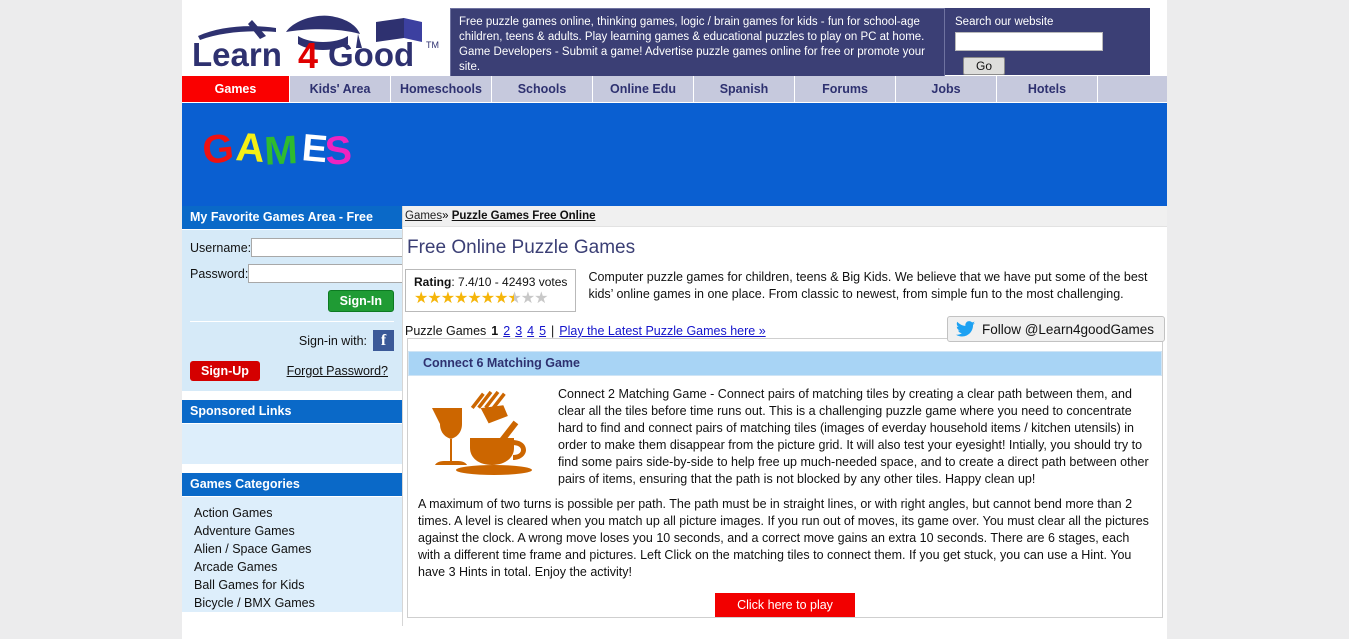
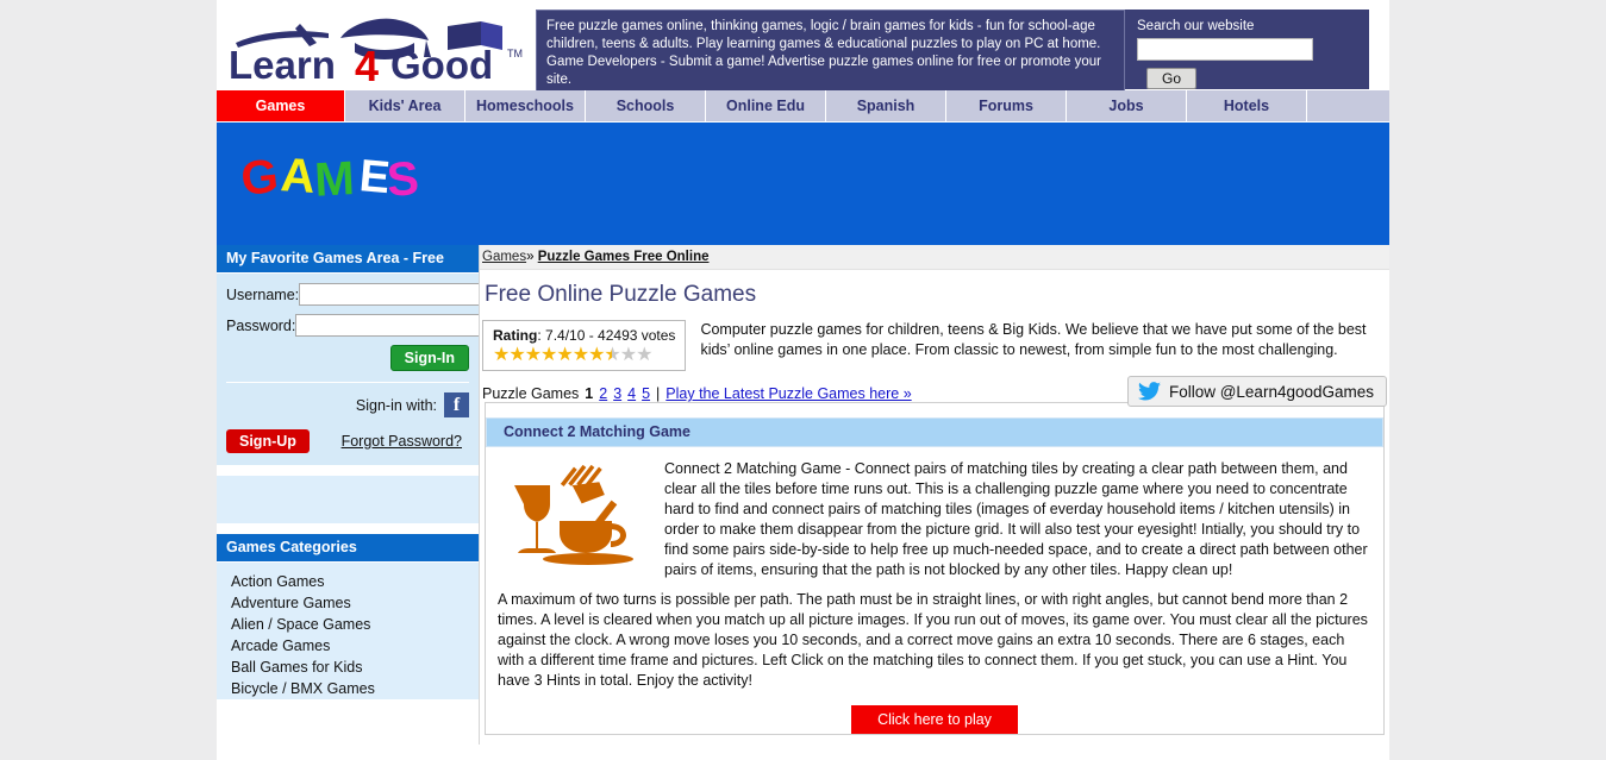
  Learn
  4
  Good
  TM
  Free puzzle games online, thinking games, logic / brain games for kids - fun for school-age children, teens & adults. Play learning games & educational puzzles to play on PC at home. Game Developers - Submit a game! Advertise puzzle games online for free or promote your site.
  Search our website
  Go
  Games
  Kids' Area
  Homeschools
  Schools
  Online Edu
  Spanish
  Forums
  Jobs
  Hotels
  My Favorite Games Area - Free
  Username:
  Password:
  Sign-In
  Sign-in with:
  f
  Sign-Up
  Forgot Password?
- Sponsored Links
  Games Categories
  Action Games
  Adventure Games
  Alien / Space Games
  Arcade Games
  Ball Games for Kids
  Bicycle / BMX Games
  Games» Puzzle Games Free Online
  Free Online Puzzle Games
  Rating: 7.4/10 - 42493 votes
  ★
  ★
  ★
  ★
  ★
  ★
  ★
  ★
  ★
  ★
  Computer puzzle games for children, teens & Big Kids. We believe that we have put some of the best kids’ online games in one place. From classic to newest, from simple fun to the most challenging.
  Puzzle Games
  1
  2
  3
  4
  5
  |
  Play the Latest Puzzle Games here »
  Follow @Learn4goodGames
- Connect 6 Matching Game
+ Connect 2 Matching Game
  Connect 2 Matching Game - Connect pairs of matching tiles by creating a clear path between them, and clear all the tiles before time runs out. This is a challenging puzzle game where you need to concentrate hard to find and connect pairs of matching tiles (images of everday household items / kitchen utensils) in order to make them disappear from the picture grid. It will also test your eyesight! Intially, you should try to find some pairs side-by-side to help free up much-needed space, and to create a direct path between other pairs of items, ensuring that the path is not blocked by any other tiles. Happy clean up!
  A maximum of two turns is possible per path. The path must be in straight lines, or with right angles, but cannot bend more than 2 times. A level is cleared when you match up all picture images. If you run out of moves, its game over. You must clear all the pictures against the clock. A wrong move loses you 10 seconds, and a correct move gains an extra 10 seconds. There are 6 stages, each with a different time frame and pictures. Left Click on the matching tiles to connect them. If you get stuck, you can use a Hint. You have 3 Hints in total. Enjoy the activity!
  Click here to play
